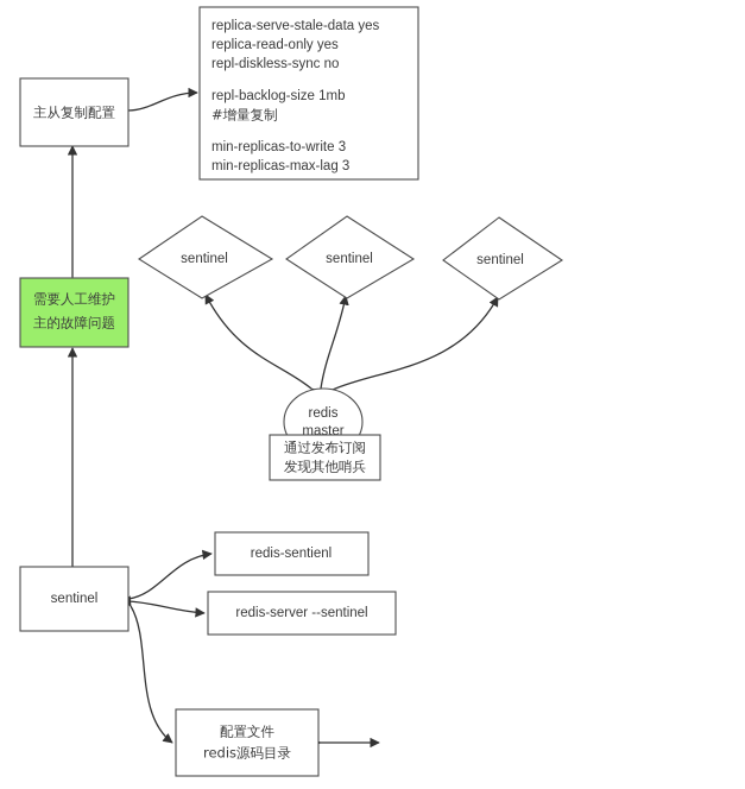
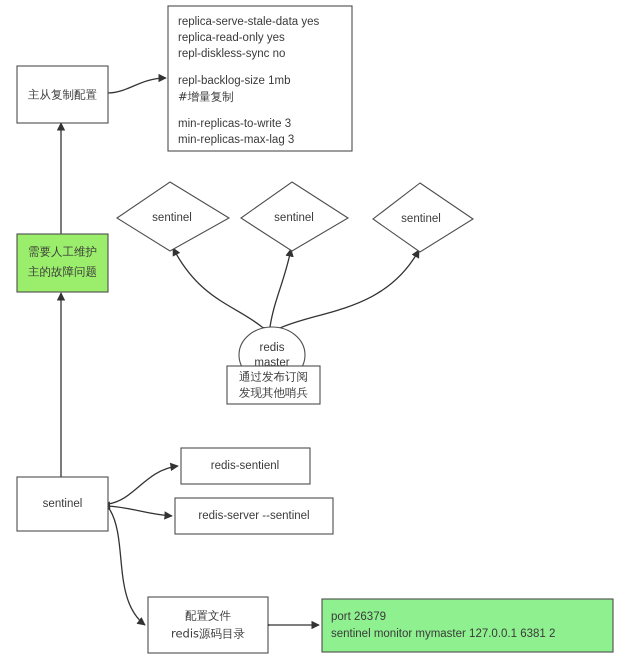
  主从复制配置
  replica-serve-stale-data yes
  replica-read-only yes
  repl-diskless-sync no
  repl-backlog-size 1mb
  #增量复制
  min-replicas-to-write 3
  min-replicas-max-lag 3
  需要人工维护
  主的故障问题
  sentinel
  sentinel
  sentinel
  redis
  master
  通过发布订阅
  发现其他哨兵
  sentinel
  redis-sentienl
  redis-server --sentinel
  配置文件
  redis源码目录
+ port 26379
+ sentinel monitor mymaster 127.0.0.1 6381 2
